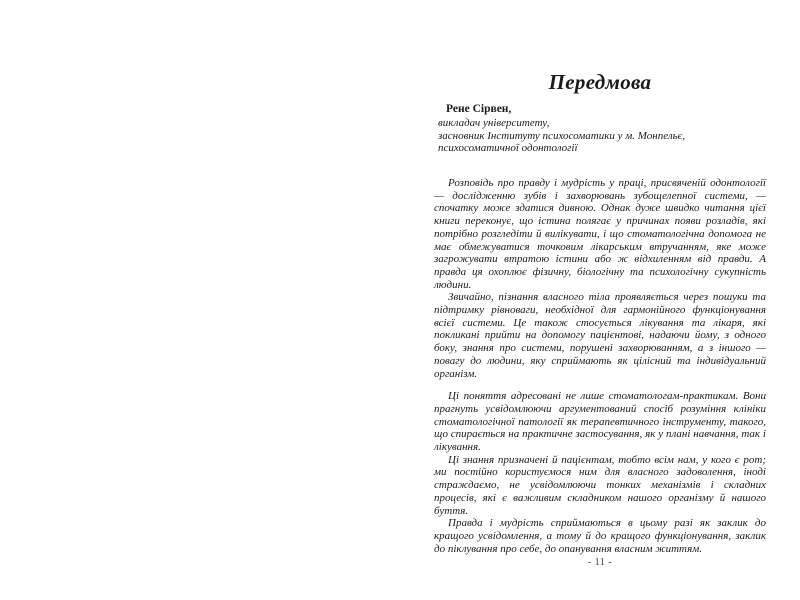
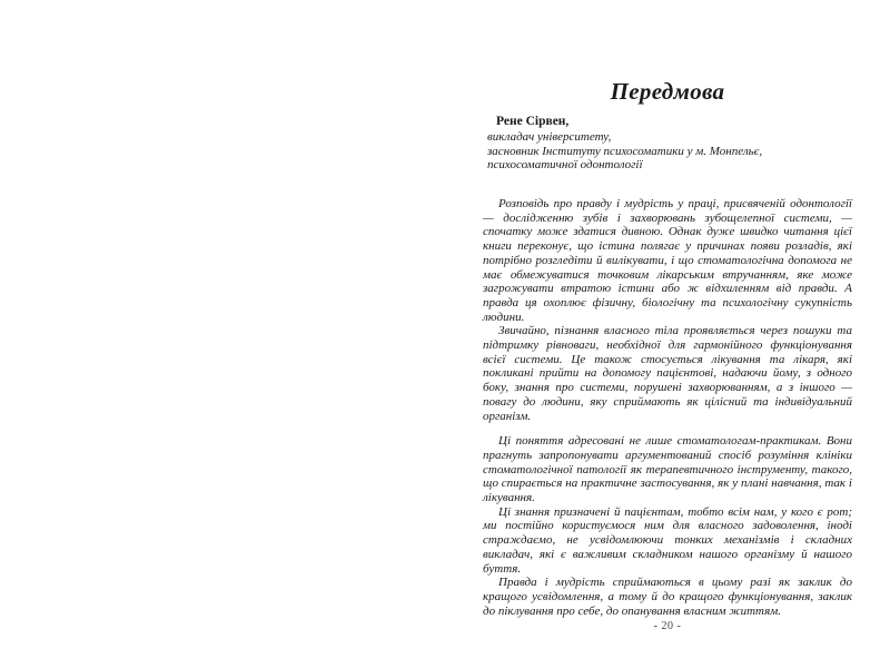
  Передмова
  Рене Сірвен,
  викладач університету,
  засновник Інституту психосоматики у м. Монпельє,
  психосоматичної одонтології
  Розповідь про правду і мудрість у праці, присвяченій одонтології — дослідженню зубів і захворювань зубощелепної системи, — спочатку може здатися дивною. Однак дуже швидко читання цієї книги переконує, що істина полягає у причинах появи розладів, які потрібно розгледіти й вилікувати, і що стоматологічна допомога не має обмежуватися точковим лікарським втручанням, яке може загрожувати втратою істини або ж відхиленням від правди. А правда ця охоплює фізичну, біологічну та психологічну сукупність людини.
  Звичайно, пізнання власного тіла проявляється через пошуки та підтримку рівноваги, необхідної для гармонійного функціонування всієї системи. Це також стосується лікування та лікаря, які покликані прийти на допомогу пацієнтові, надаючи йому, з одного боку, знання про системи, порушені захворюванням, а з іншого — повагу до людини, яку сприймають як цілісний та індивідуальний організм.
- Ці поняття адресовані не лише стоматологам-практикам. Вони прагнуть усвідомлюючи аргументований спосіб розуміння клініки стоматологічної патології як терапевтичного інструменту, такого, що спирається на практичне застосування, як у плані навчання, так і лікування.
+ Ці поняття адресовані не лише стоматологам-практикам. Вони прагнуть запропонувати аргументований спосіб розуміння клініки стоматологічної патології як терапевтичного інструменту, такого, що спирається на практичне застосування, як у плані навчання, так і лікування.
- Ці знання призначені й пацієнтам, тобто всім нам, у кого є рот; ми постійно користуємося ним для власного задоволення, іноді страждаємо, не усвідомлюючи тонких механізмів і складних процесів, які є важливим складником нашого організму й нашого буття.
+ Ці знання призначені й пацієнтам, тобто всім нам, у кого є рот; ми постійно користуємося ним для власного задоволення, іноді страждаємо, не усвідомлюючи тонких механізмів і складних викладач, які є важливим складником нашого організму й нашого буття.
  Правда і мудрість сприймаються в цьому разі як заклик до кращого усвідомлення, а тому й до кращого функціонування, заклик до піклування про себе, до опанування власним життям.
- - 11 -
+ - 20 -
